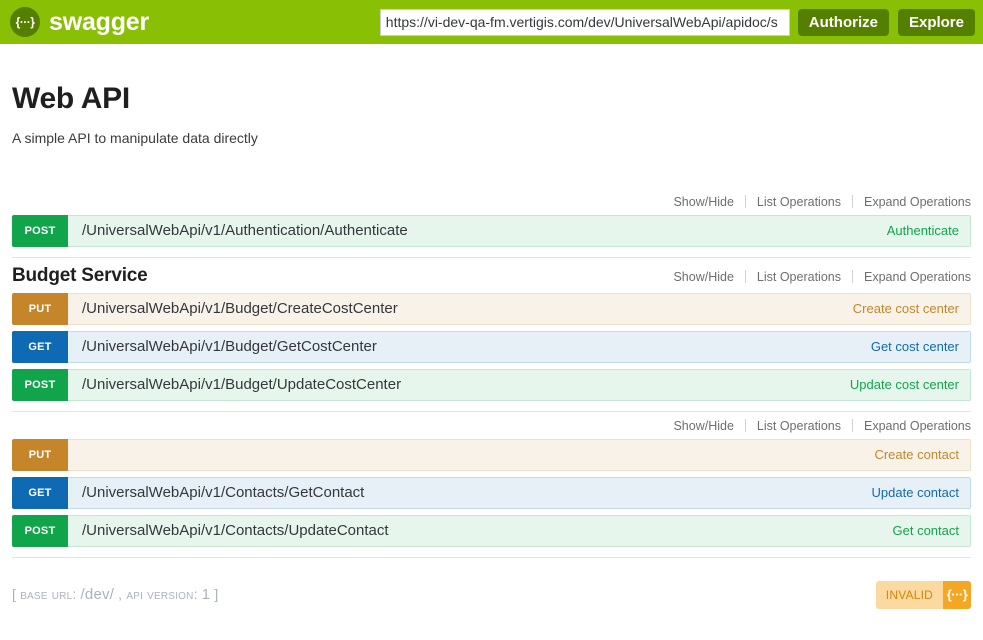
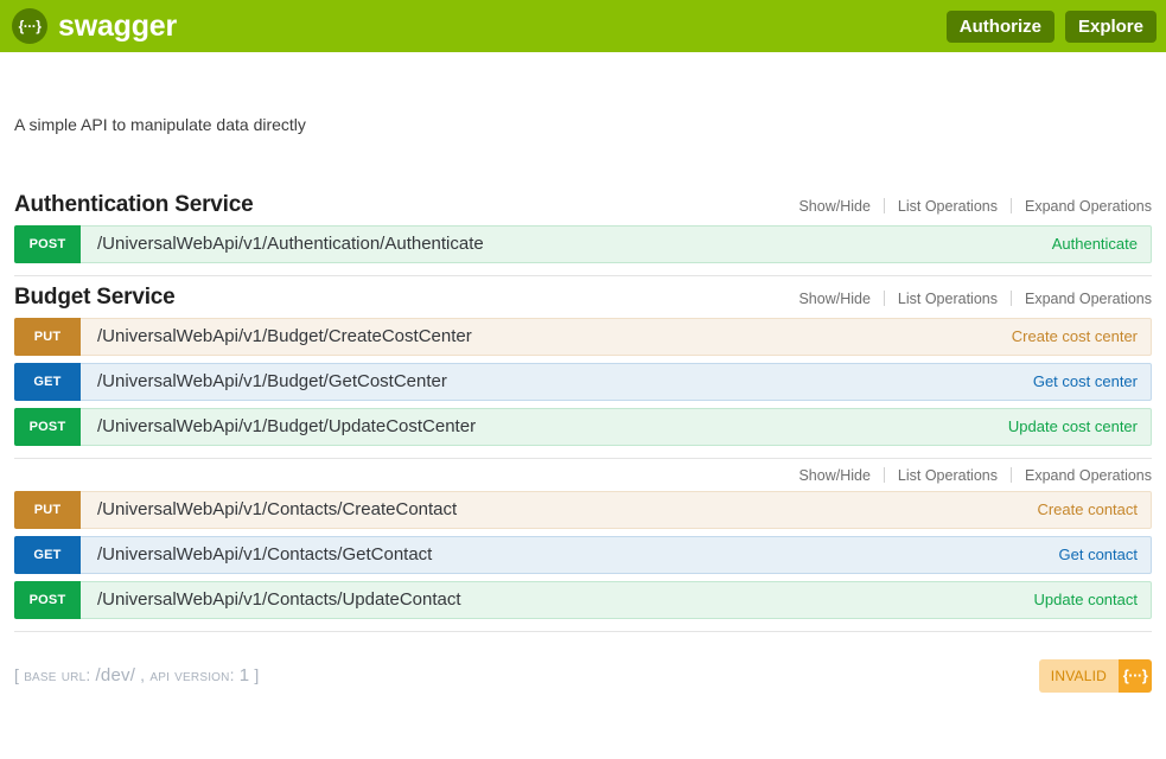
  {···}
  swagger
- https://vi-dev-qa-fm.vertigis.com/dev/UniversalWebApi/apidoc/s
  Authorize
  Explore
- Web API
  A simple API to manipulate data directly
+ Authentication Service
  Show/Hide
  List Operations
  Expand Operations
  POST
  /UniversalWebApi/v1/Authentication/Authenticate
  Authenticate
  Budget Service
  Show/Hide
  List Operations
  Expand Operations
  PUT
  /UniversalWebApi/v1/Budget/CreateCostCenter
  Create cost center
  GET
  /UniversalWebApi/v1/Budget/GetCostCenter
  Get cost center
  POST
  /UniversalWebApi/v1/Budget/UpdateCostCenter
  Update cost center
  Show/Hide
  List Operations
  Expand Operations
  PUT
+ /UniversalWebApi/v1/Contacts/CreateContact
  Create contact
  GET
  /UniversalWebApi/v1/Contacts/GetContact
- Update contact
+ Get contact
  POST
  /UniversalWebApi/v1/Contacts/UpdateContact
- Get contact
+ Update contact
  [ base url: /dev/ , api version: 1 ]
  INVALID
  {···}
